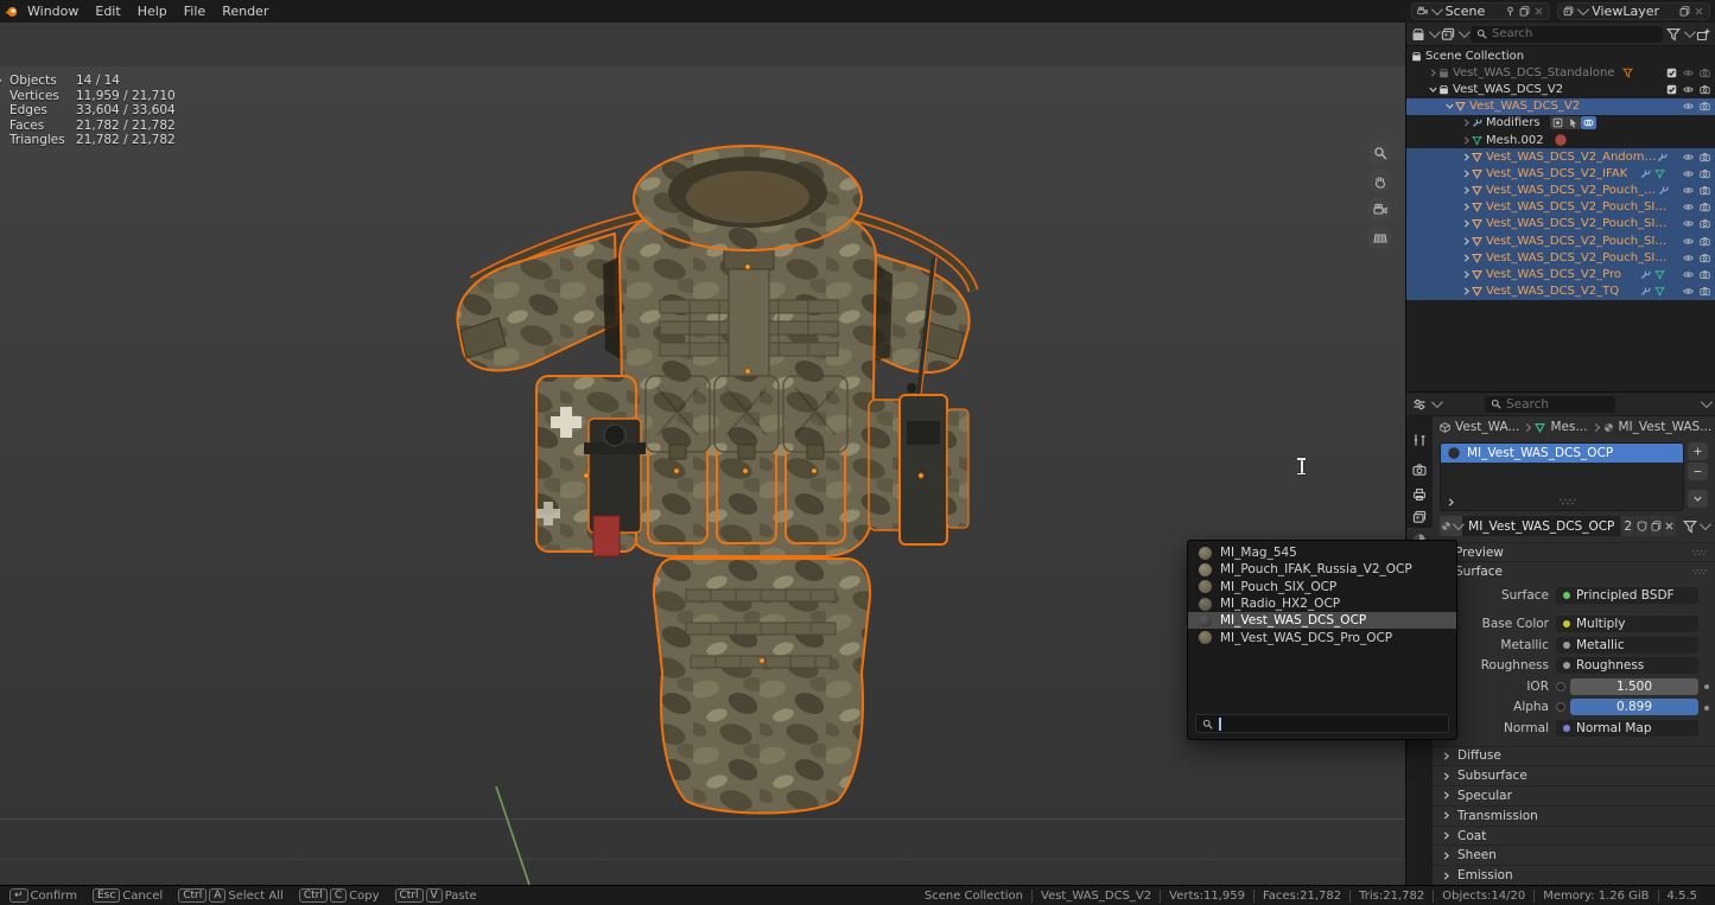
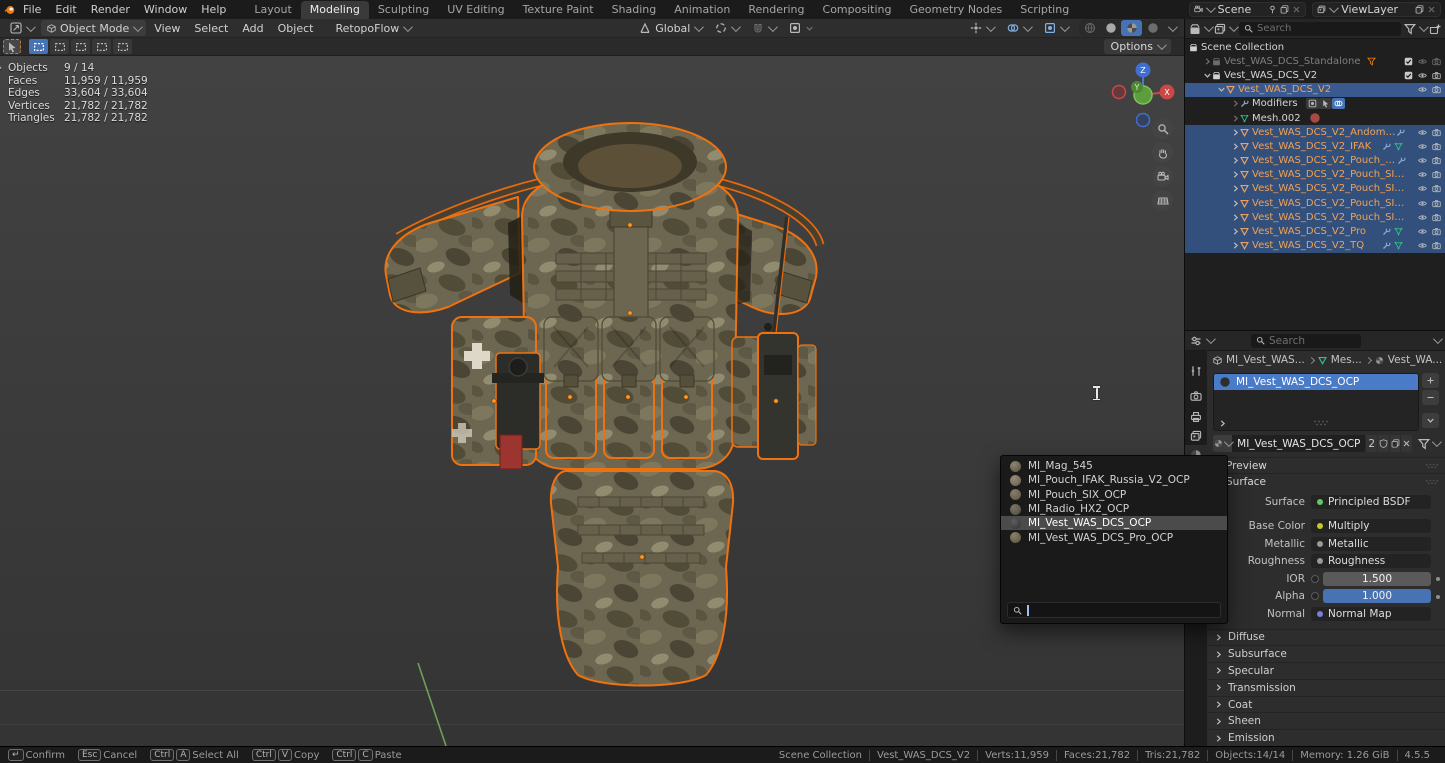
- Window
+ File
  Edit
- Help
+ Render
- File
+ Window
- Render
+ Help
+ Layout
+ Modeling
+ Sculpting
+ UV Editing
+ Texture Paint
+ Shading
+ Animation
+ Rendering
+ Compositing
+ Geometry Nodes
+ Scripting
  Scene
  ViewLayer
+ Object Mode
+ View
+ Select
+ Add
+ Object
+ RetopoFlow
+ Global
+ Options
  ›
  Objects
- 14 / 14
+ 9 / 14
- Vertices
+ Faces
- 11,959 / 21,710
+ 11,959 / 11,959
  Edges
  33,604 / 33,604
- Faces
+ Vertices
  21,782 / 21,782
  Triangles
  21,782 / 21,782
+ Z
+ X
+ Y
  Search
  Scene Collection
  Vest_WAS_DCS_Standalone
  Vest_WAS_DCS_V2
  Vest_WAS_DCS_V2
  Modifiers
  Mesh.002
  Vest_WAS_DCS_V2_Andomin
  Vest_WAS_DCS_V2_IFAK
  Vest_WAS_DCS_V2_Pouch_Ra
  Vest_WAS_DCS_V2_Pouch_SIX_
  Vest_WAS_DCS_V2_Pouch_SIX_
  Vest_WAS_DCS_V2_Pouch_SIX_
  Vest_WAS_DCS_V2_Pouch_SIX_
  Vest_WAS_DCS_V2_Pro
  Vest_WAS_DCS_V2_TQ
  Search
- Vest_WA...
+ MI_Vest_WAS...
  Mes...
- MI_Vest_WAS...
+ Vest_WA...
  MI_Vest_WAS_DCS_OCP
  MI_Vest_WAS_DCS_OCP
  2
  Preview
  Surface
  Surface
  Principled BSDF
  Base Color
  Multiply
  Metallic
  Metallic
  Roughness
  Roughness
  IOR
  1.500
  Alpha
- 0.899
+ 1.000
  Normal
  Normal Map
  Diffuse
  Subsurface
  Specular
  Transmission
  Coat
  Sheen
  Emission
  MI_Mag_545
  MI_Pouch_IFAK_Russia_V2_OCP
  MI_Pouch_SIX_OCP
  MI_Radio_HX2_OCP
  MI_Vest_WAS_DCS_OCP
  MI_Vest_WAS_DCS_Pro_OCP
  ↵
  Confirm
  Esc
  Cancel
  Ctrl
  A
  Select All
  Ctrl
- C
+ V
  Copy
  Ctrl
- V
+ C
  Paste
  Scene Collection
  Vest_WAS_DCS_V2
  Verts:11,959
  Faces:21,782
  Tris:21,782
- Objects:14/20
+ Objects:14/14
  Memory: 1.26 GiB
  4.5.5
